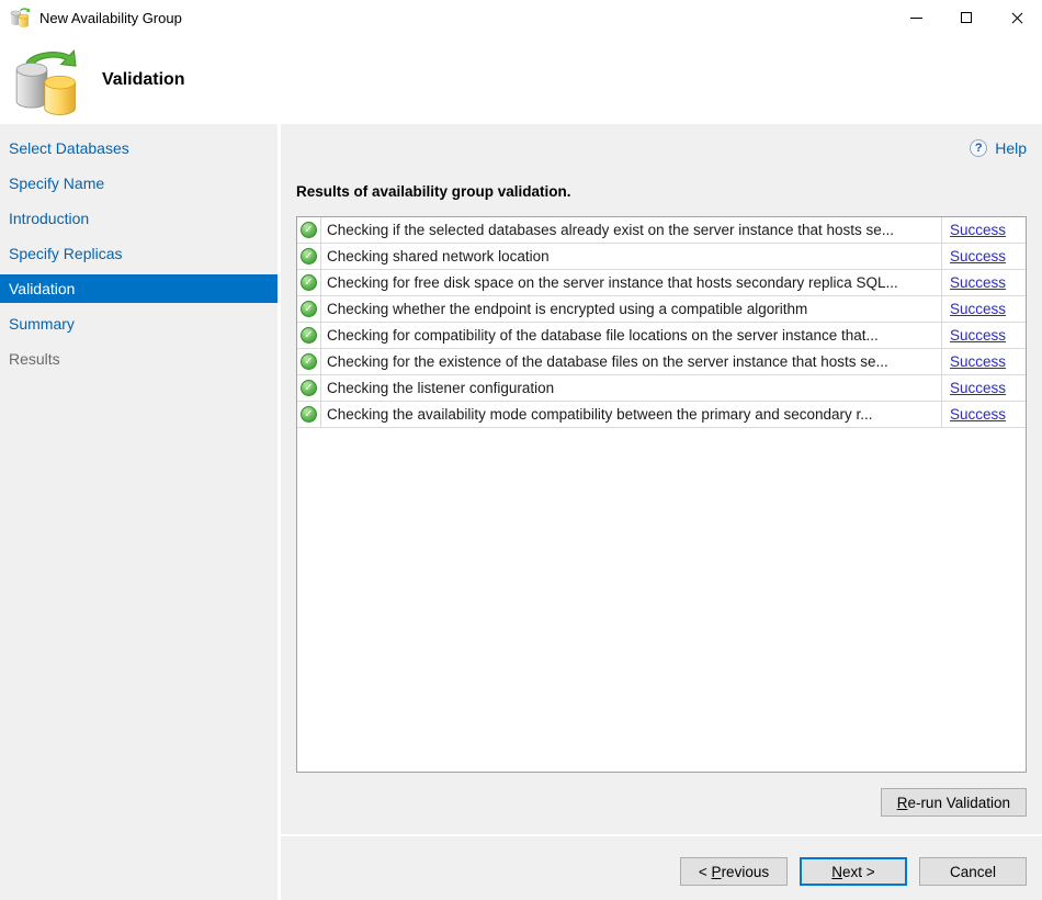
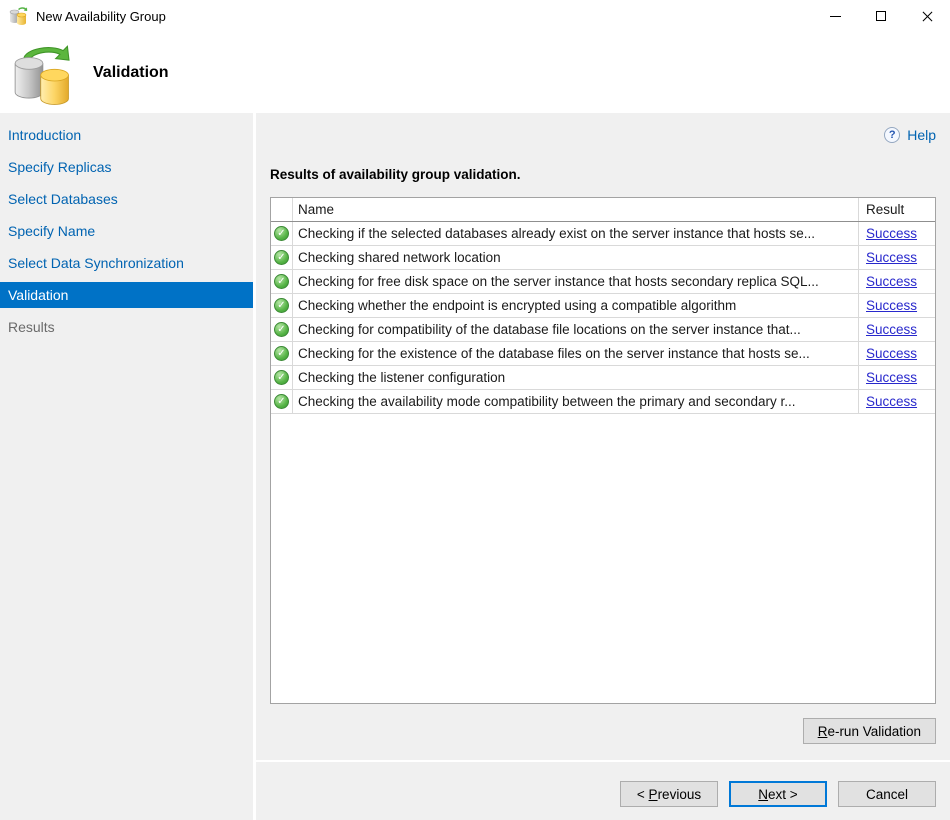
  New Availability Group
  Validation
- Select Databases
+ Introduction
- Specify Name
+ Specify Replicas
- Introduction
+ Select Databases
- Specify Replicas
+ Specify Name
+ Select Data Synchronization
  Validation
- Summary
  Results
  ?
  Help
  Results of availability group validation.
+ Name
+ Result
  ✓
  Checking if the selected databases already exist on the server instance that hosts se...
  Success
  ✓
  Checking shared network location
  Success
  ✓
  Checking for free disk space on the server instance that hosts secondary replica SQL...
  Success
  ✓
  Checking whether the endpoint is encrypted using a compatible algorithm
  Success
  ✓
  Checking for compatibility of the database file locations on the server instance that...
  Success
  ✓
  Checking for the existence of the database files on the server instance that hosts se...
  Success
  ✓
  Checking the listener configuration
  Success
  ✓
  Checking the availability mode compatibility between the primary and secondary r...
  Success
  Re-run Validation
  < Previous
  Next >
  Cancel
